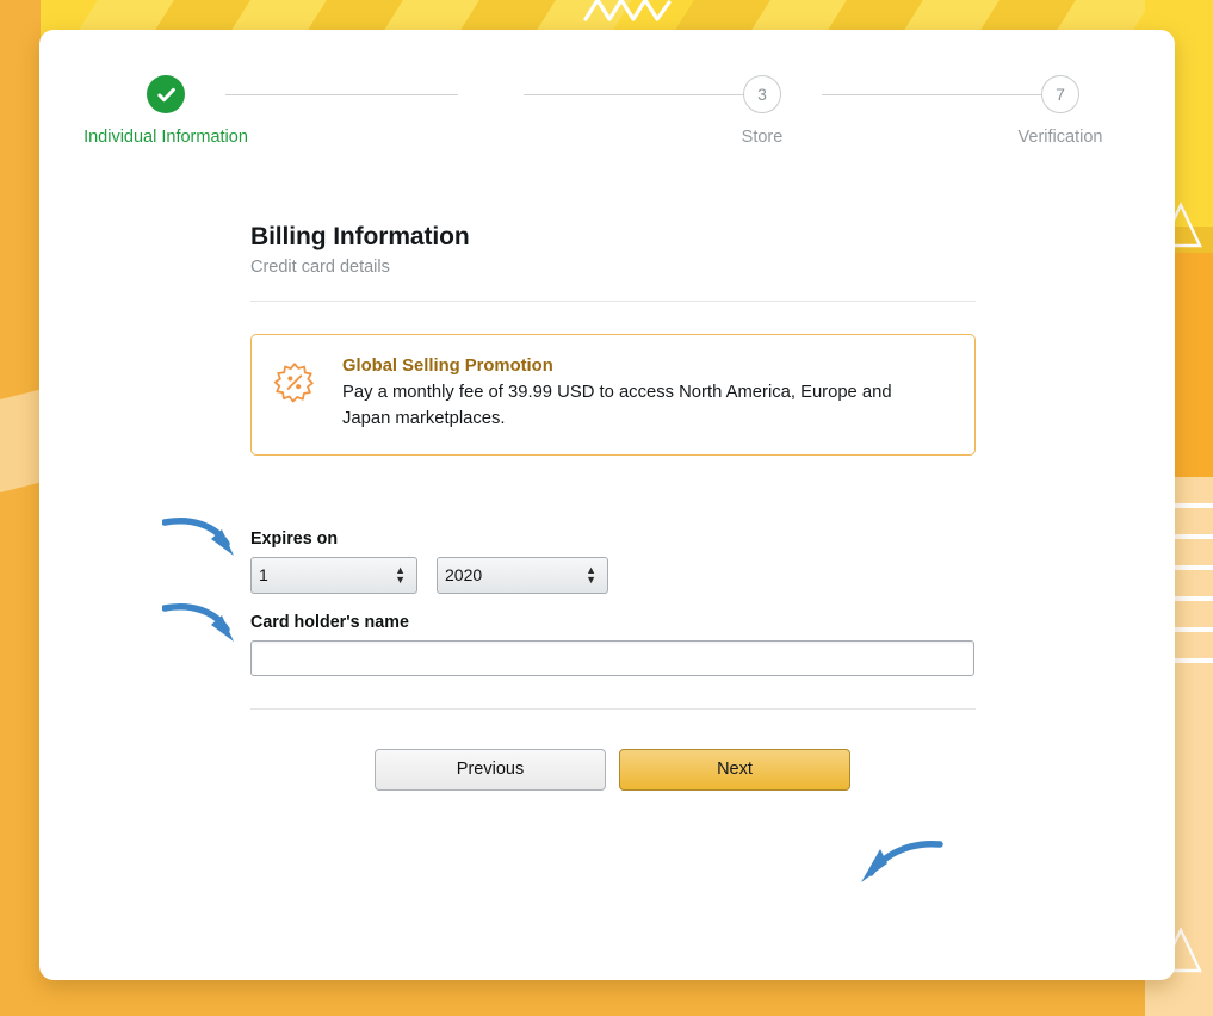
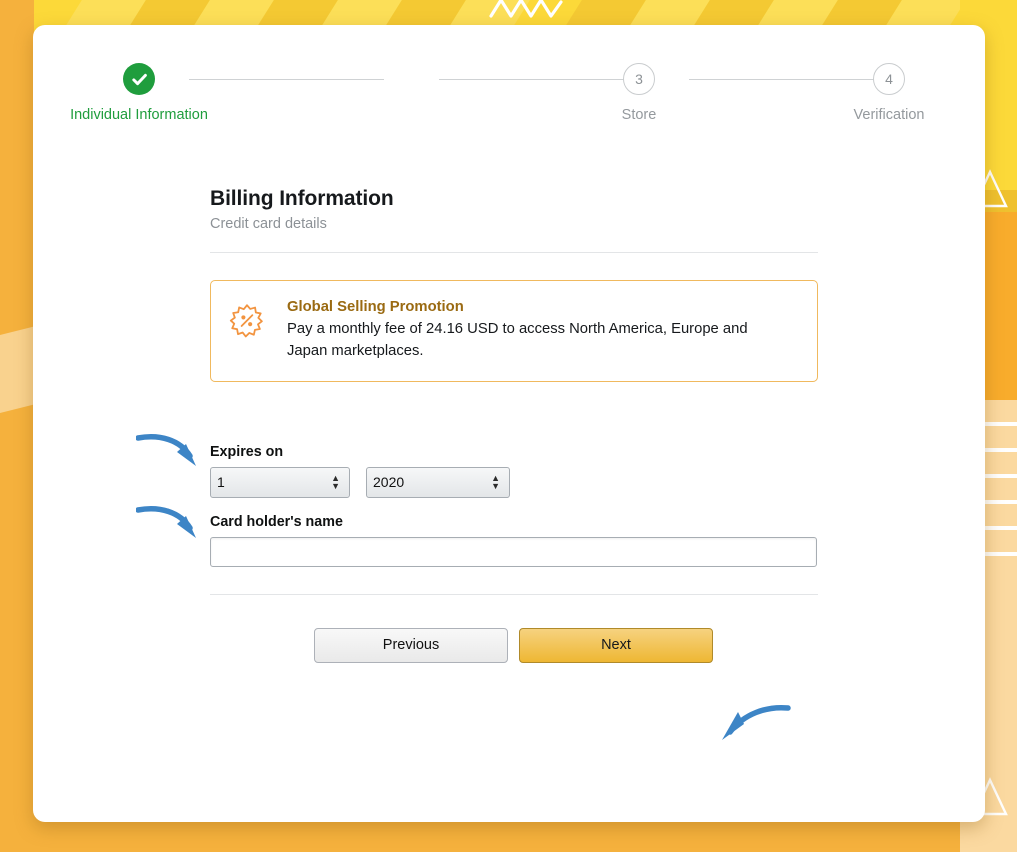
  Individual Information
  3
  Store
- 7
+ 4
  Verification
  Billing Information
  Credit card details
  Global Selling Promotion
- Pay a monthly fee of 39.99 USD to access North America, Europe and Japan marketplaces.
+ Pay a monthly fee of 24.16 USD to access North America, Europe and Japan marketplaces.
  Expires on
  1
  ▲
  ▼
  2020
  ▲
  ▼
  Card holder's name
  Previous
  Next
